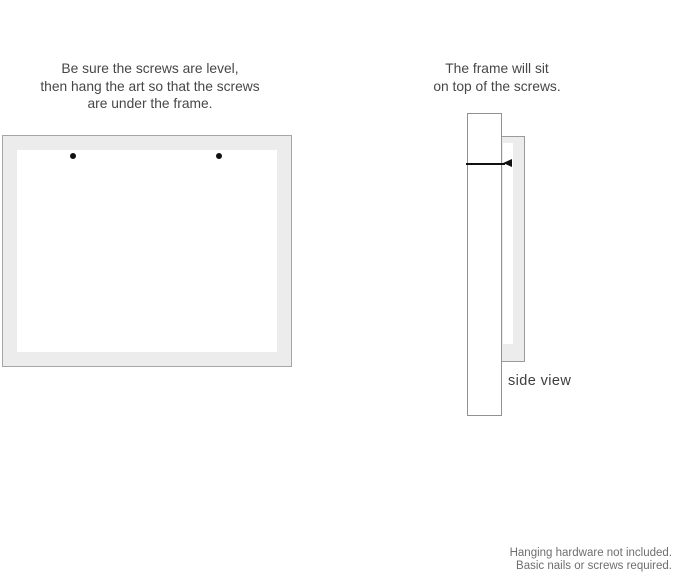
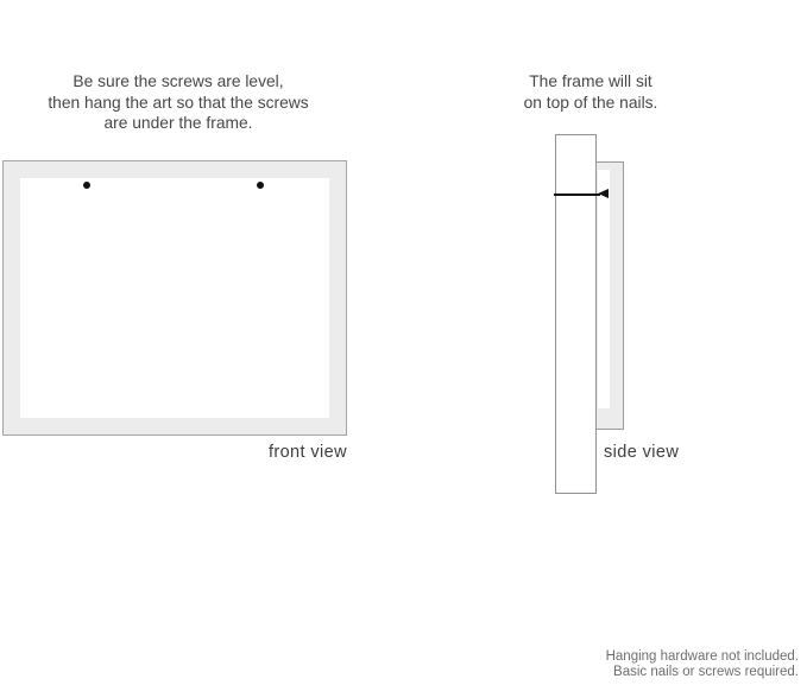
  Be sure the screws are level,
  then hang the art so that the screws
  are under the frame.
  The frame will sit
- on top of the screws.
+ on top of the nails.
+ front view
  side view
  Hanging hardware not included.
  Basic nails or screws required.
